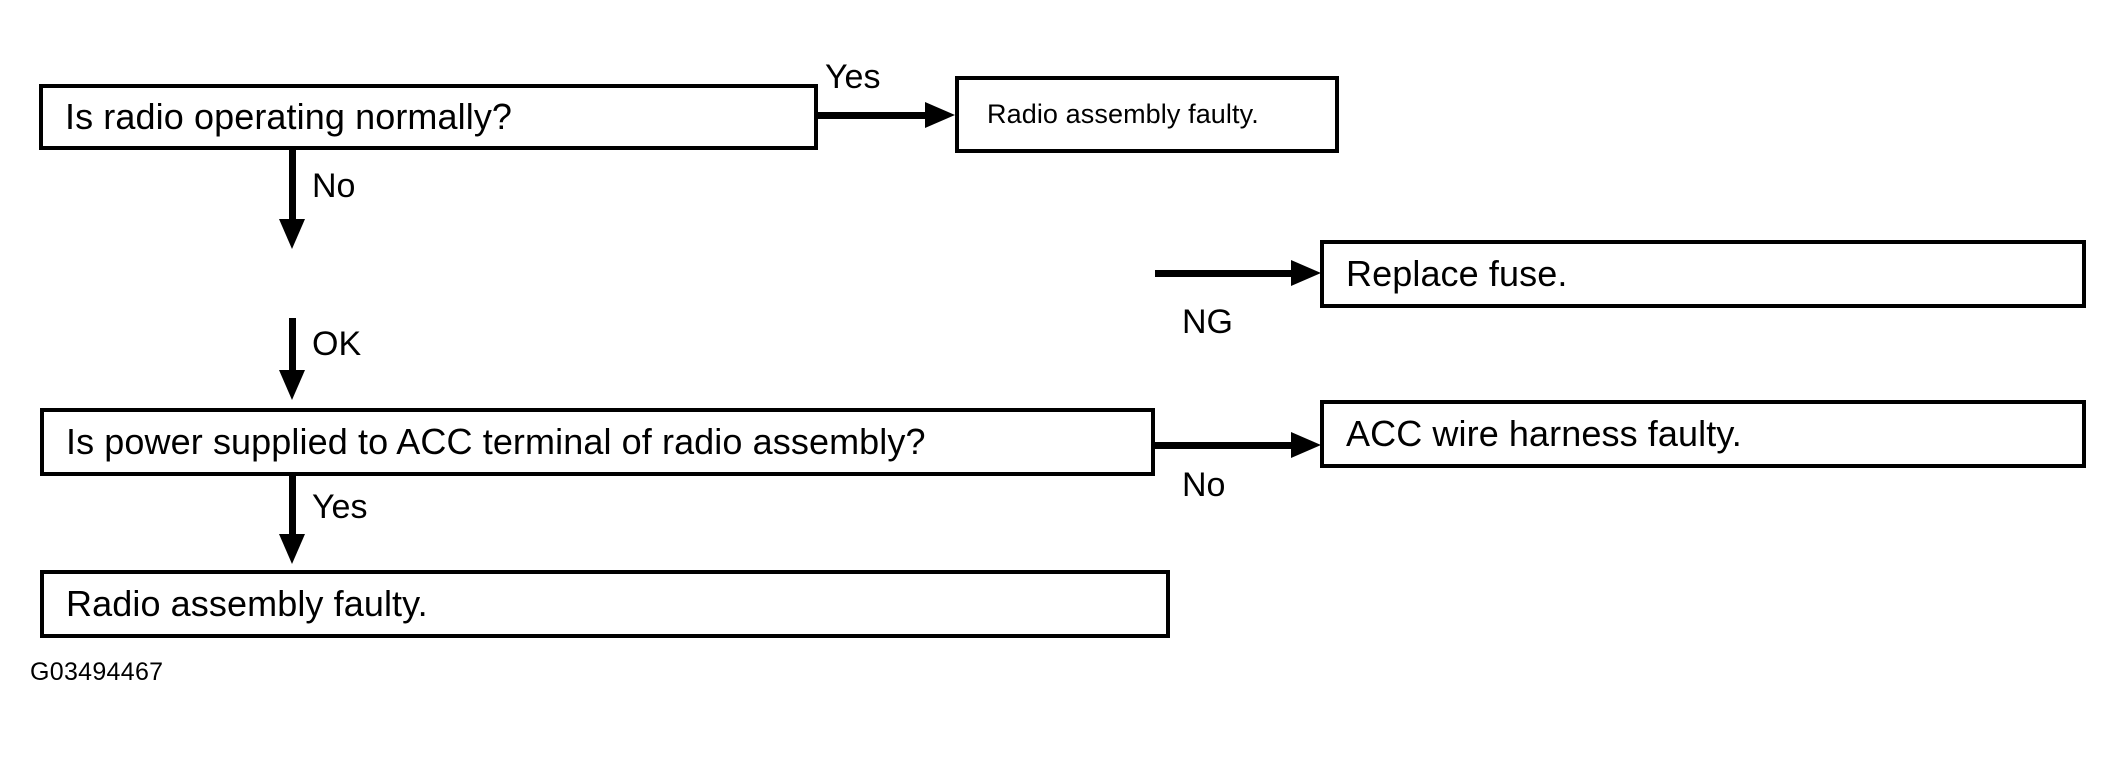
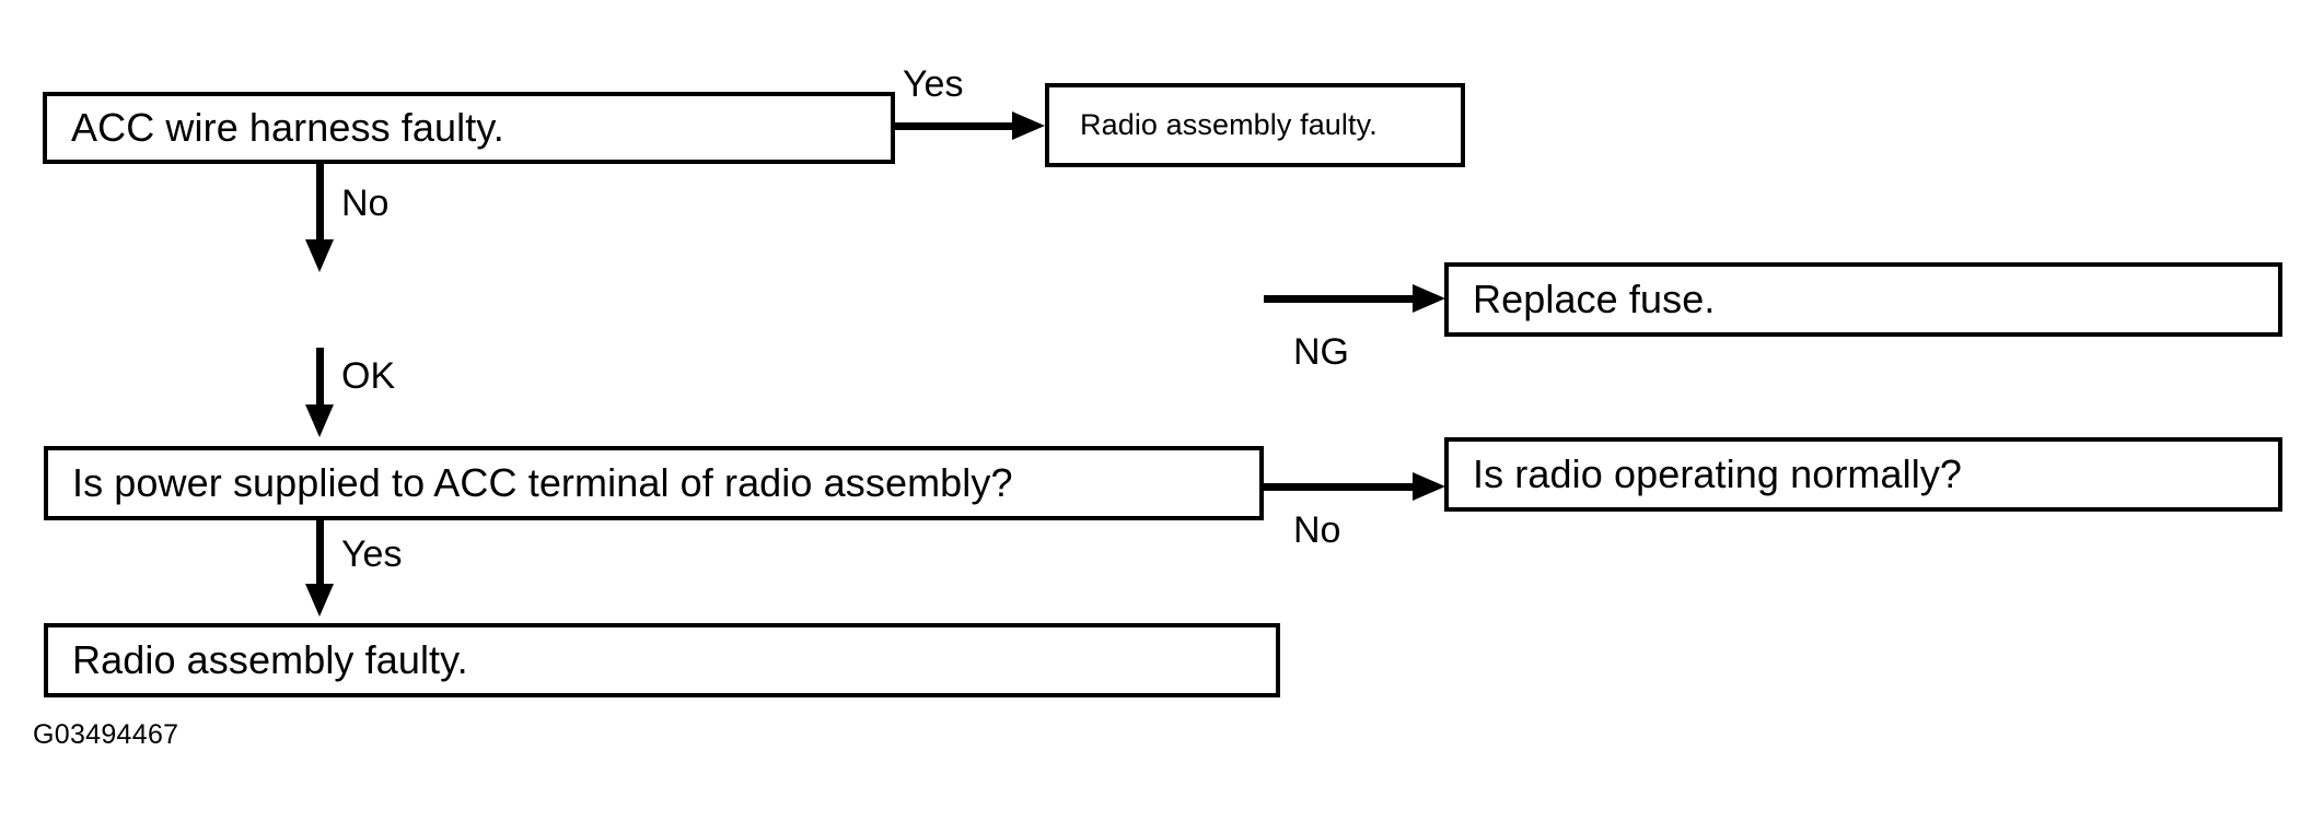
- Is radio operating normally?
+ ACC wire harness faulty.
  Yes
  Radio assembly faulty.
  No
  NG
  Replace fuse.
  OK
  Is power supplied to ACC terminal of radio assembly?
  No
- ACC wire harness faulty.
+ Is radio operating normally?
  Yes
  Radio assembly faulty.
  G03494467
